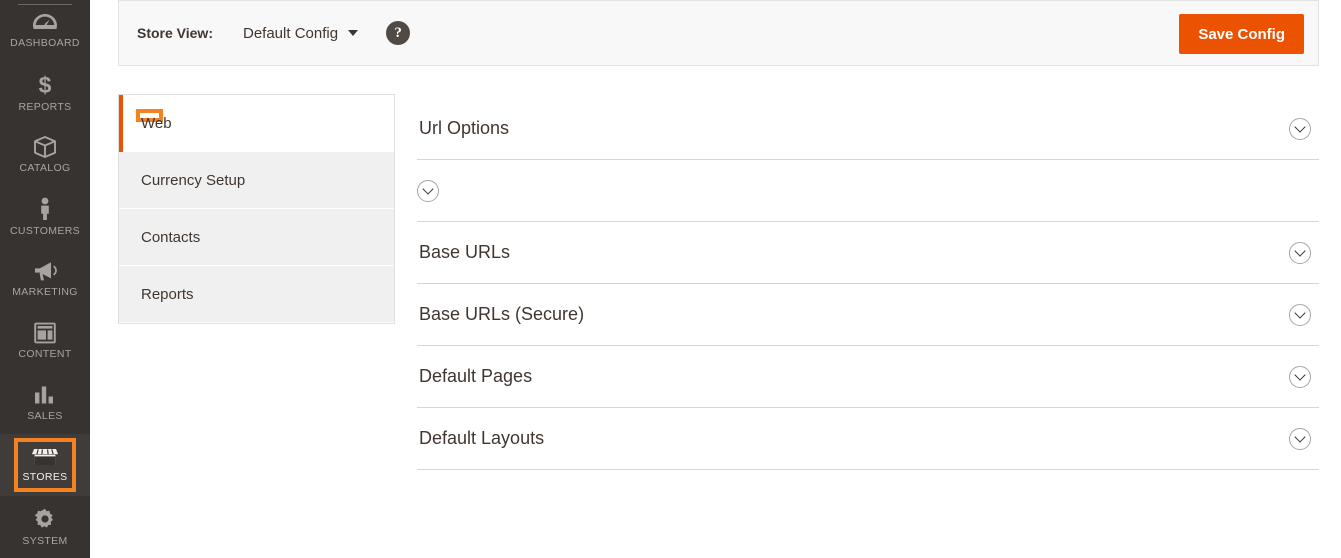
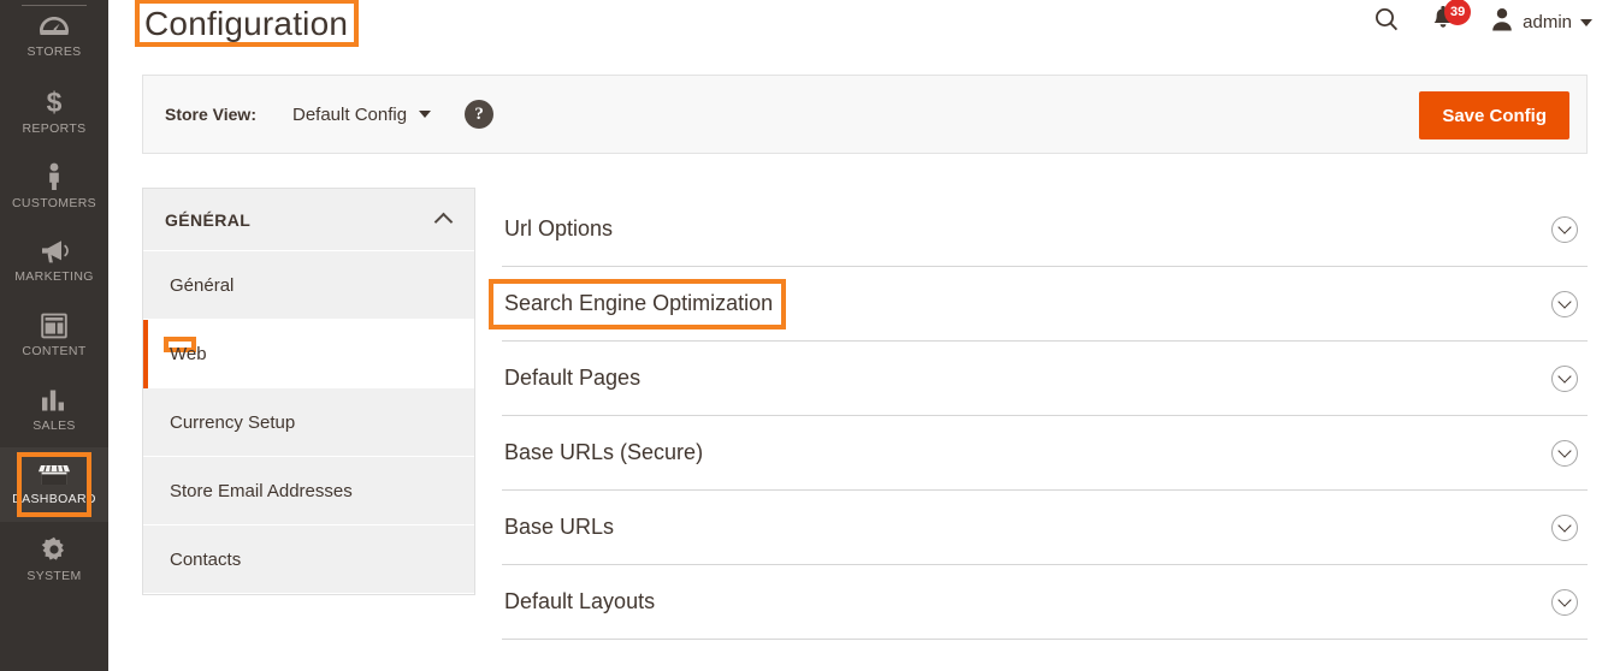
- DASHBOARD
+ STORES
  $
  REPORTS
- CATALOG
  CUSTOMERS
  MARKETING
  CONTENT
  SALES
- STORES
+ DASHBOARD
  SYSTEM
+ Configuration
+ 39
+ admin
  Store View:
  Default Config
  ?
  Save Config
+ GÉNÉRAL
+ Général
  Web
  Currency Setup
+ Store Email Addresses
  Contacts
- Reports
  Url Options
+ Search Engine Optimization
- Base URLs
+ Default Pages
  Base URLs (Secure)
- Default Pages
+ Base URLs
  Default Layouts
